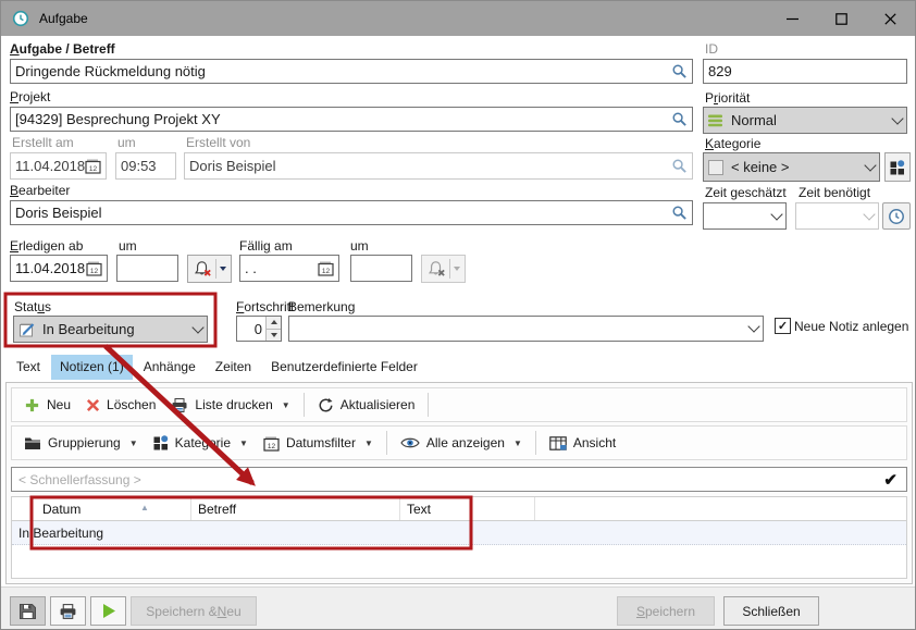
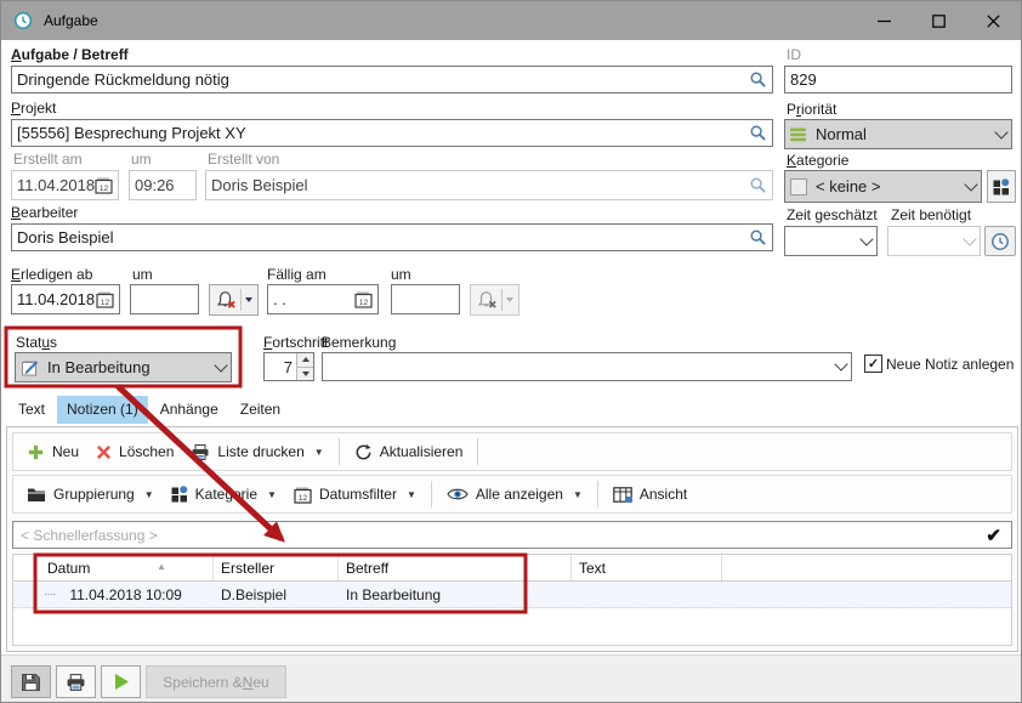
  Aufgabe
  Aufgabe / Betreff
  Dringende Rückmeldung nötig
  Projekt
- [94329] Besprechung Projekt XY
+ [55556] Besprechung Projekt XY
  Erstellt am
  um
  Erstellt von
  11.04.2018
- 09:53
+ 09:26
  Doris Beispiel
  Bearbeiter
  Doris Beispiel
  Erledigen ab
  um
  Fällig am
  um
  11.04.2018
  . .
  Status
  In Bearbeitung
  Fortschritt
- 0
+ 7
  Bemerkung
  ✓
  Neue Notiz anlegen
  ID
  829
  Priorität
  Normal
  Kategorie
  < keine >
  Zeit geschätzt
  Zeit benötigt
  Text
  Notizen (1)
  Anhänge
  Zeiten
- Benutzerdefinierte Felder
  Neu
  Löschen
  Liste drucken
  ▼
  Aktualisieren
  Gruppierung
  ▼
  Kategrie
  ▼
  Datumsfilter
  ▼
  Alle anzeigen
  ▼
  Ansicht
  < Schnellerfassung >
  ✔
  Datum
  ▲
+ Ersteller
  Betreff
  Text
+ ····
+ 11.04.2018 10:09
+ D.Beispiel
  In Bearbeitung
  Speichern &
  N
  eu
- S
- peichern
- Schließen
